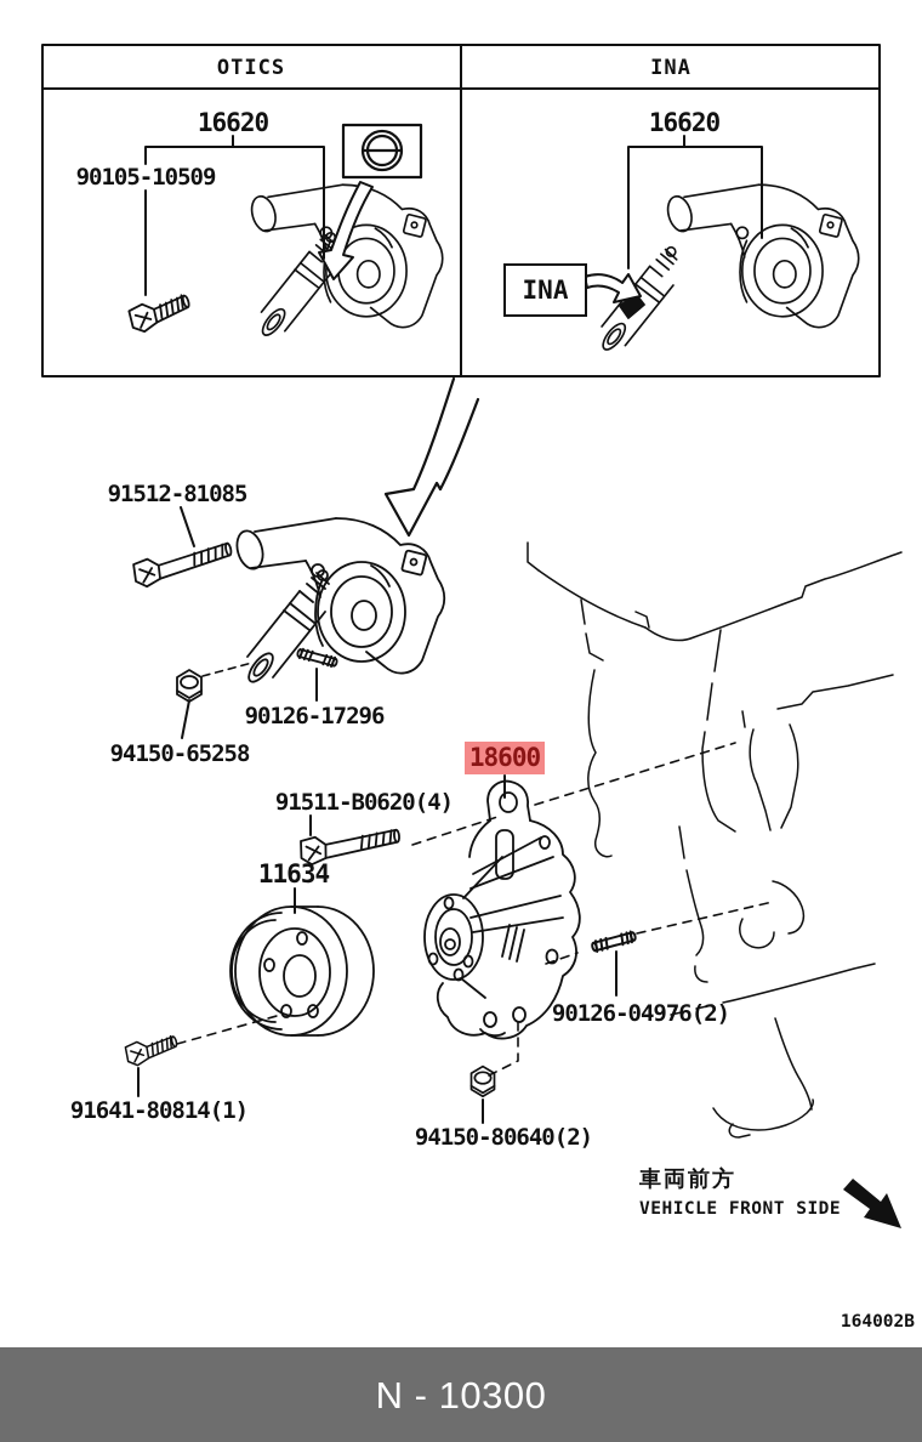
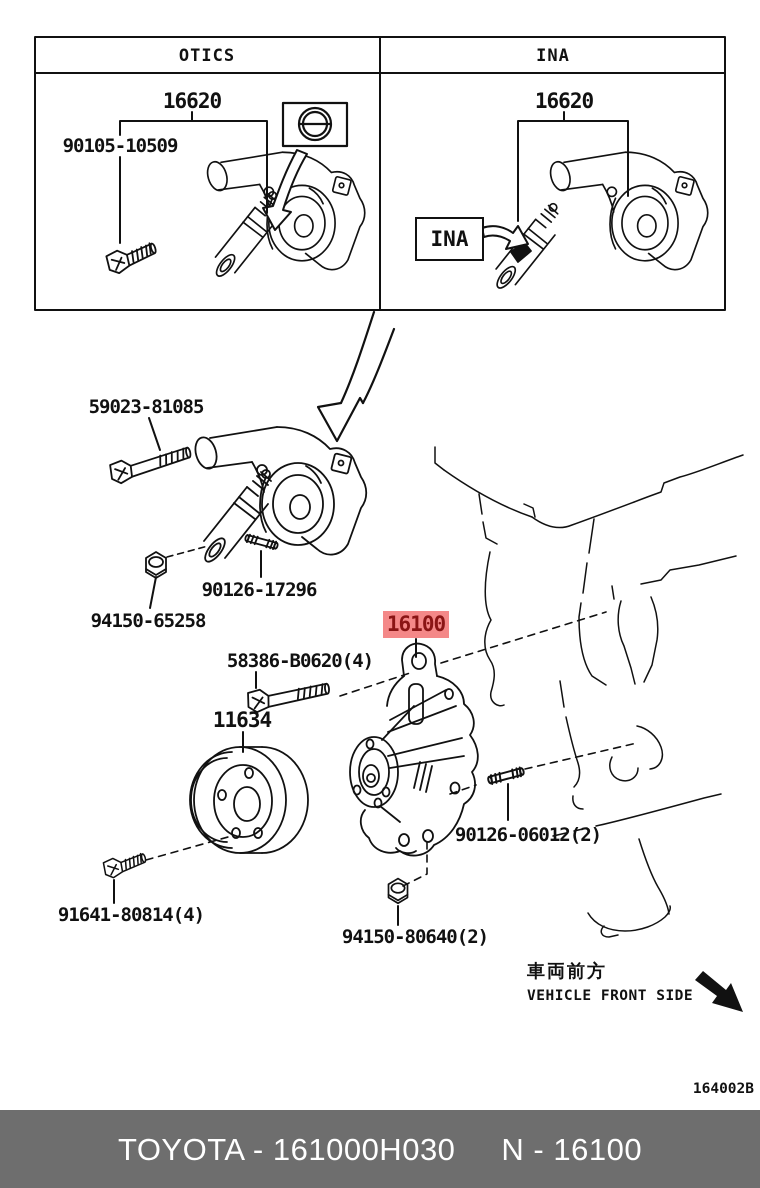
  OTICS
  INA
  16620
  16620
  90105-10509
  INA
- 91512-81085
+ 59023-81085
  90126-17296
  94150-65258
- 18600
+ 16100
- 91511-B0620(4)
+ 58386-B0620(4)
  11634
- 90126-04976(2)
+ 90126-06012(2)
- 91641-80814(1)
+ 91641-80814(4)
  94150-80640(2)
  車両前方
  VEHICLE FRONT SIDE
  164002B
+ TOYOTA - 161000H030
- N - 10300
+ N - 16100
